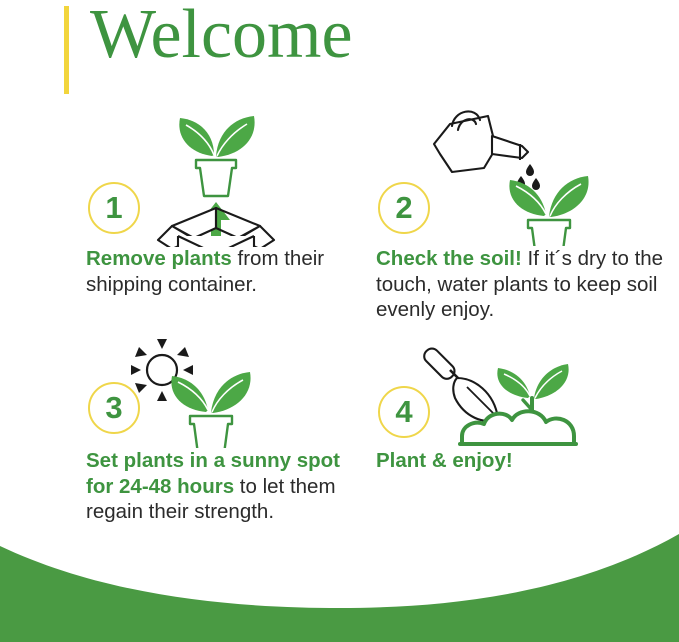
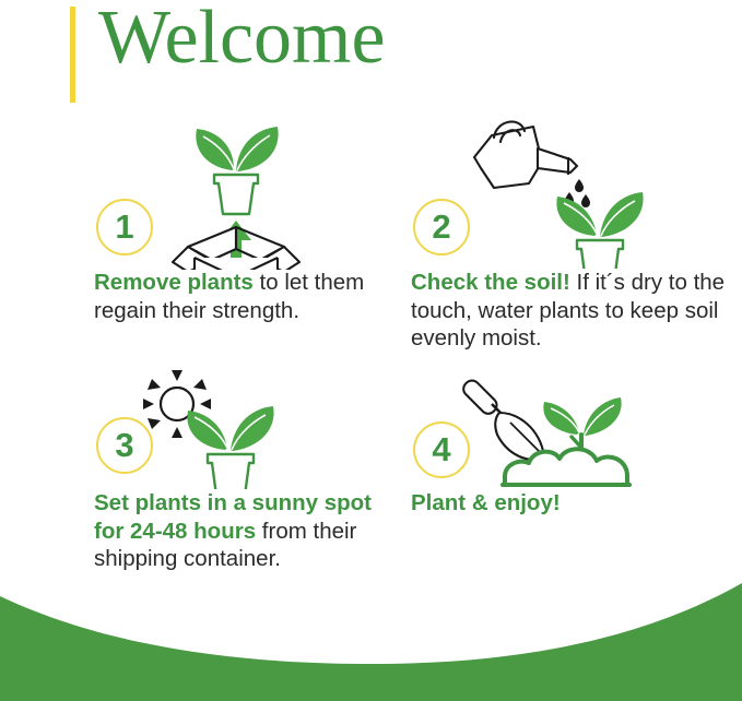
  Welcome
  1
- Remove plants from their shipping container.
+ Remove plants to let them regain their strength.
  2
- Check the soil! If it´s dry to the touch, water plants to keep soil evenly enjoy.
+ Check the soil! If it´s dry to the touch, water plants to keep soil evenly moist.
  3
- Set plants in a sunny spot for 24-48 hours to let them regain their strength.
+ Set plants in a sunny spot for 24-48 hours from their shipping container.
  4
  Plant & enjoy!
